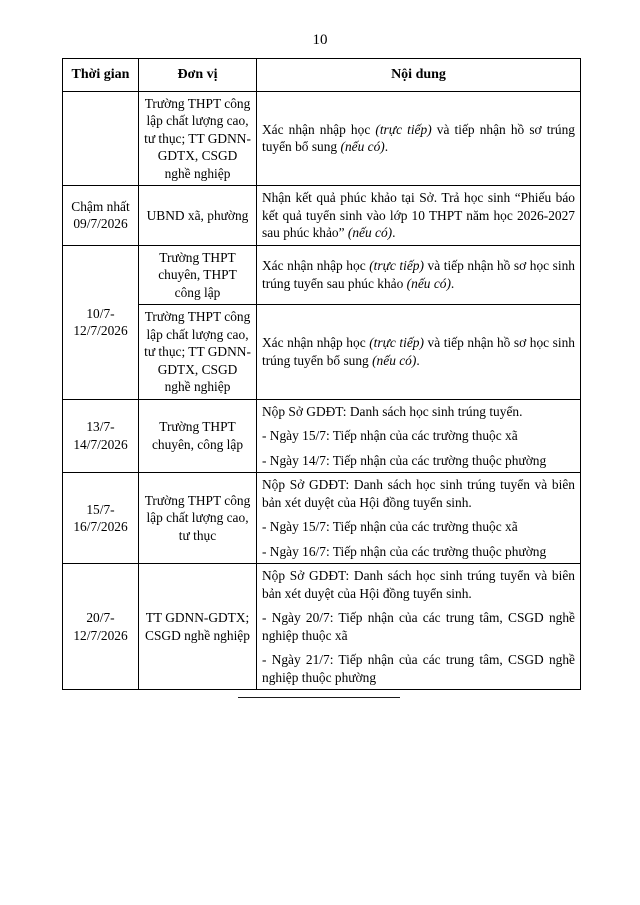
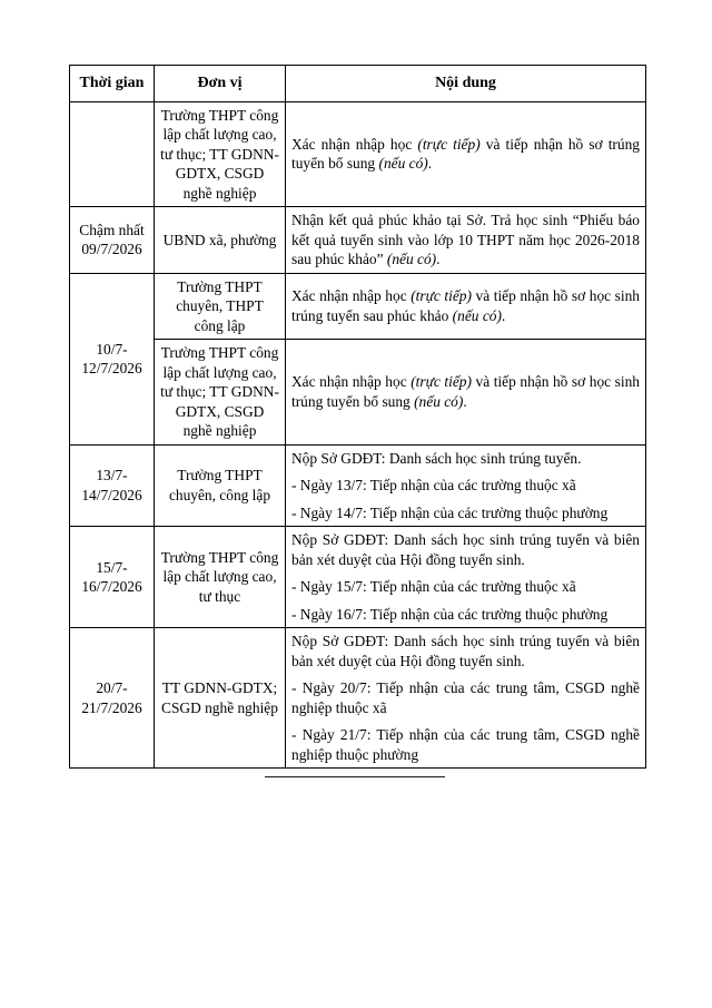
- 10
  Thời gian	Đơn vị	Nội dung
  	Trường THPT công lập chất lượng cao, tư thục; TT GDNN-GDTX, CSGD nghề nghiệp	Xác nhận nhập học (trực tiếp) và tiếp nhận hồ sơ trúng tuyển bổ sung (nếu có).
- Chậm nhất 09/7/2026	UBND xã, phường	Nhận kết quả phúc khảo tại Sở. Trả học sinh “Phiếu báo kết quả tuyển sinh vào lớp 10 THPT năm học 2026-2027 sau phúc khảo” (nếu có).
+ Chậm nhất 09/7/2026	UBND xã, phường	Nhận kết quả phúc khảo tại Sở. Trả học sinh “Phiếu báo kết quả tuyển sinh vào lớp 10 THPT năm học 2026-2018 sau phúc khảo” (nếu có).
  10/7- 12/7/2026	Trường THPT chuyên, THPT công lập	Xác nhận nhập học (trực tiếp) và tiếp nhận hồ sơ học sinh trúng tuyển sau phúc khảo (nếu có).
  Trường THPT công lập chất lượng cao, tư thục; TT GDNN-GDTX, CSGD nghề nghiệp	Xác nhận nhập học (trực tiếp) và tiếp nhận hồ sơ học sinh trúng tuyển bổ sung (nếu có).
- 13/7- 14/7/2026	Trường THPT chuyên, công lập	Nộp Sở GDĐT: Danh sách học sinh trúng tuyển.- Ngày 15/7: Tiếp nhận của các trường thuộc xã- Ngày 14/7: Tiếp nhận của các trường thuộc phường
+ 13/7- 14/7/2026	Trường THPT chuyên, công lập	Nộp Sở GDĐT: Danh sách học sinh trúng tuyển.- Ngày 13/7: Tiếp nhận của các trường thuộc xã- Ngày 14/7: Tiếp nhận của các trường thuộc phường
  15/7- 16/7/2026	Trường THPT công lập chất lượng cao, tư thục	Nộp Sở GDĐT: Danh sách học sinh trúng tuyển và biên bản xét duyệt của Hội đồng tuyển sinh.- Ngày 15/7: Tiếp nhận của các trường thuộc xã- Ngày 16/7: Tiếp nhận của các trường thuộc phường
- 20/7- 12/7/2026	TT GDNN-GDTX; CSGD nghề nghiệp	Nộp Sở GDĐT: Danh sách học sinh trúng tuyển và biên bản xét duyệt của Hội đồng tuyển sinh.- Ngày 20/7: Tiếp nhận của các trung tâm, CSGD nghề nghiệp thuộc xã- Ngày 21/7: Tiếp nhận của các trung tâm, CSGD nghề nghiệp thuộc phường
+ 20/7- 21/7/2026	TT GDNN-GDTX; CSGD nghề nghiệp	Nộp Sở GDĐT: Danh sách học sinh trúng tuyển và biên bản xét duyệt của Hội đồng tuyển sinh.- Ngày 20/7: Tiếp nhận của các trung tâm, CSGD nghề nghiệp thuộc xã- Ngày 21/7: Tiếp nhận của các trung tâm, CSGD nghề nghiệp thuộc phường
